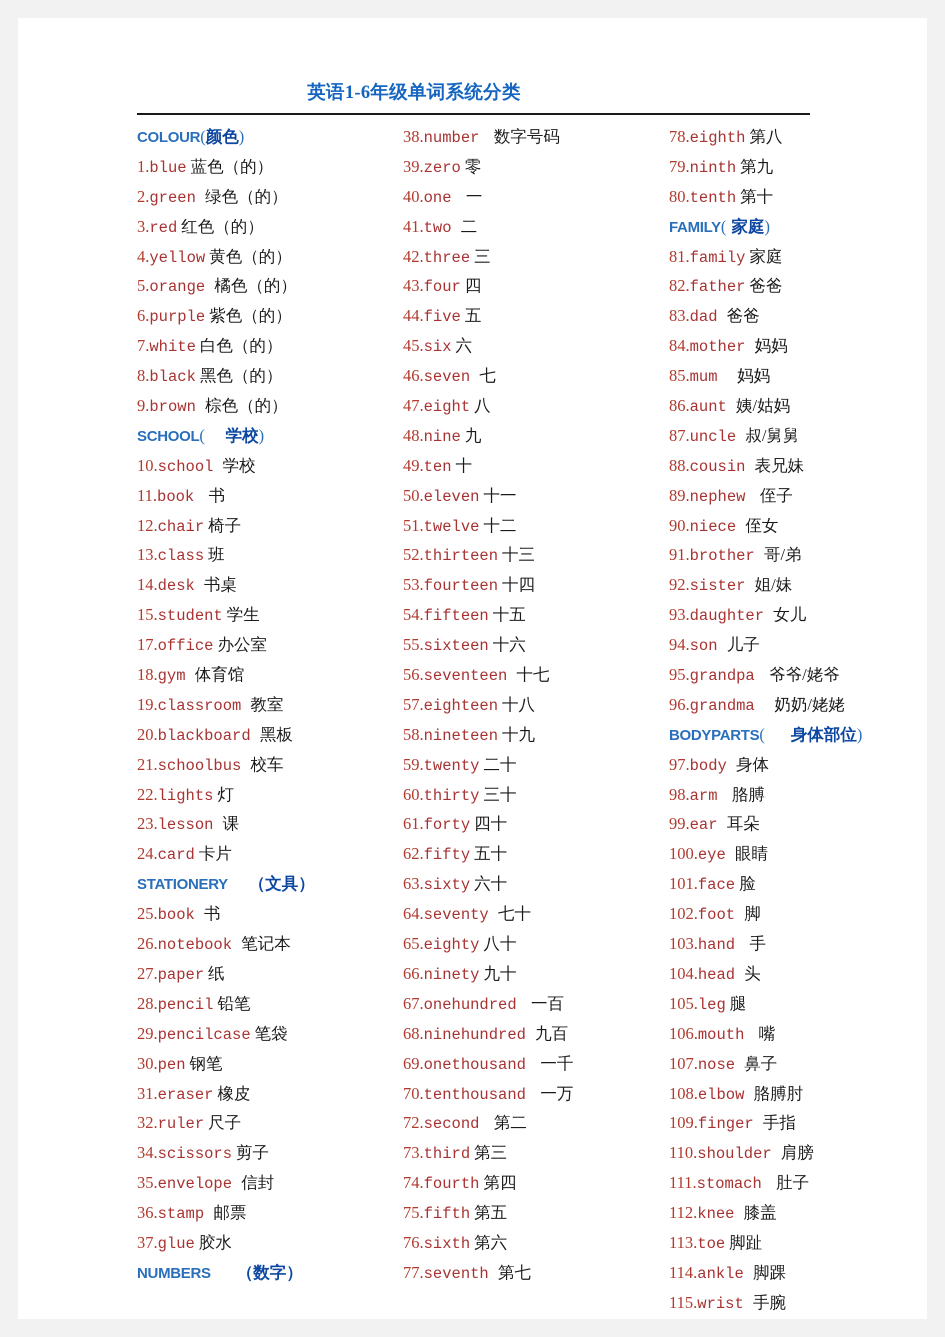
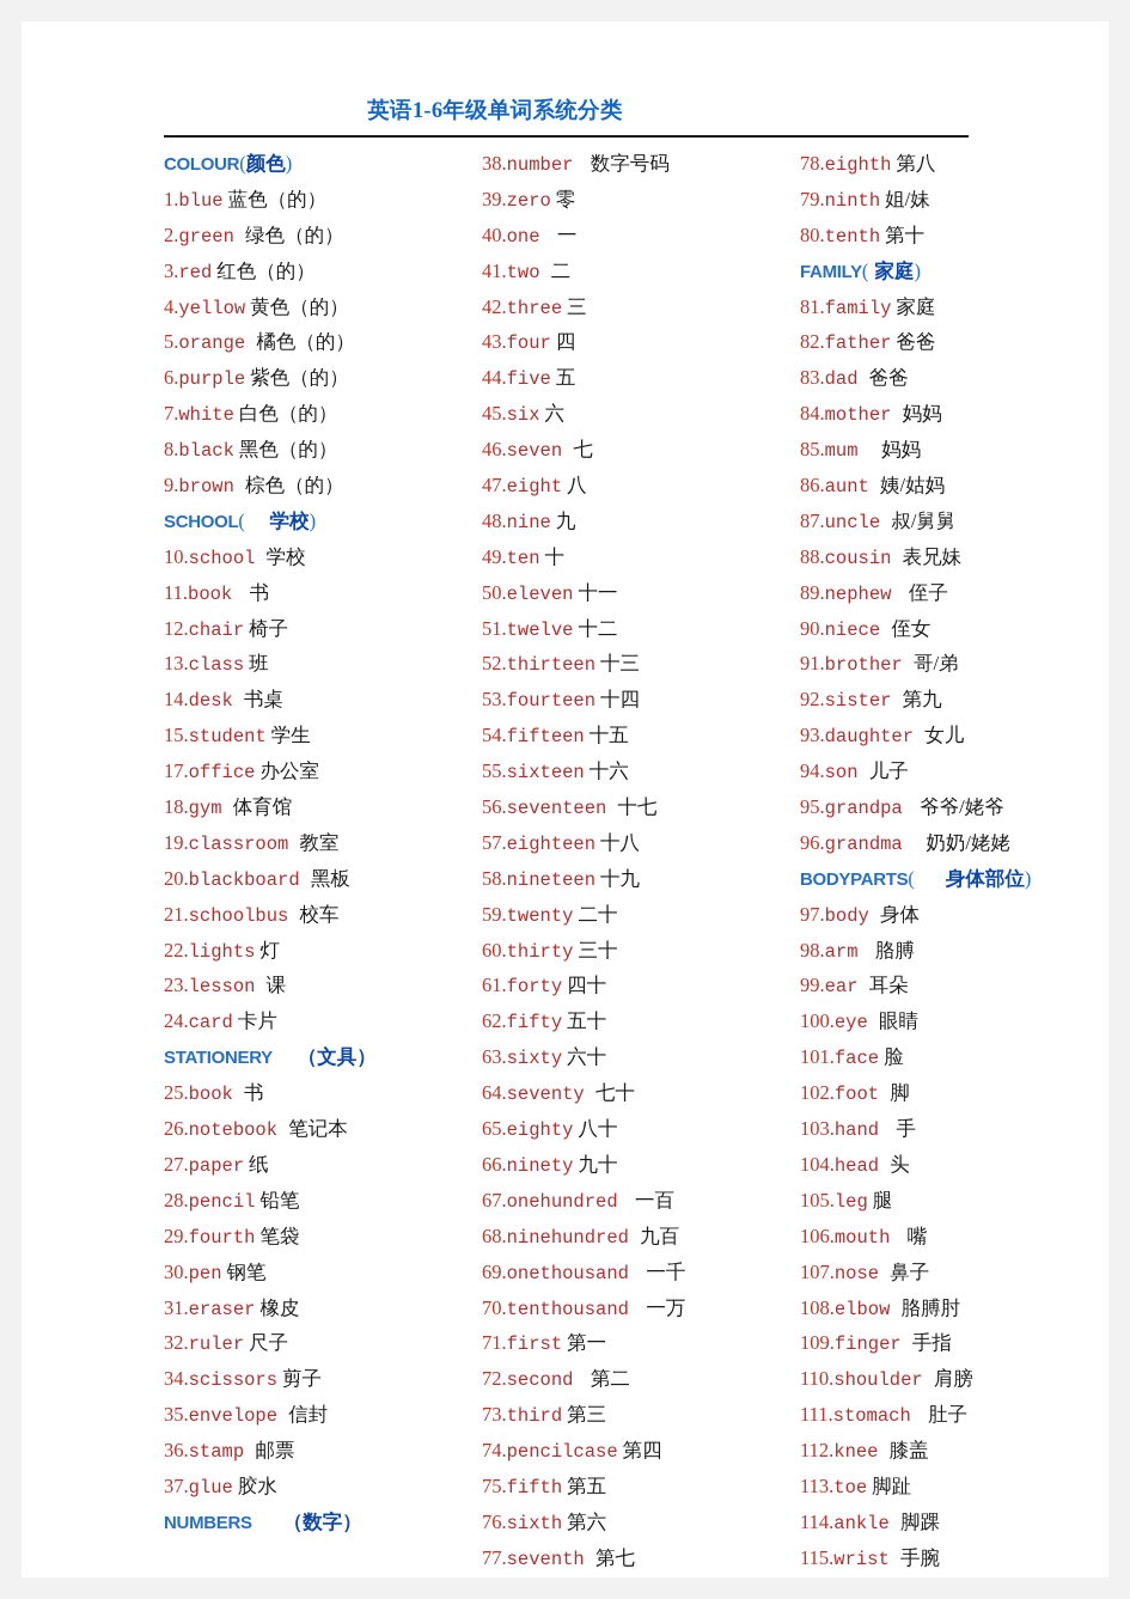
  英语1-6年级单词系统分类
  COLOUR(颜色)
  1.blue 蓝色（的）
  2.green 绿色（的）
  3.red 红色（的）
  4.yellow 黄色（的）
  5.orange 橘色（的）
  6.purple 紫色（的）
  7.white 白色（的）
  8.black 黑色（的）
  9.brown 棕色（的）
  SCHOOL( 学校)
  10.school 学校
  11.book 书
  12.chair 椅子
  13.class 班
  14.desk 书桌
  15.student 学生
  17.office 办公室
  18.gym 体育馆
  19.classroom 教室
  20.blackboard 黑板
  21.schoolbus 校车
  22.lights 灯
  23.lesson 课
  24.card 卡片
  STATIONERY （文具）
  25.book 书
  26.notebook 笔记本
  27.paper 纸
  28.pencil 铅笔
- 29.pencilcase 笔袋
+ 29.fourth 笔袋
  30.pen 钢笔
  31.eraser 橡皮
  32.ruler 尺子
  34.scissors 剪子
  35.envelope 信封
  36.stamp 邮票
  37.glue 胶水
  NUMBERS （数字）
  38.number 数字号码
  39.zero 零
  40.one 一
  41.two 二
  42.three 三
  43.four 四
  44.five 五
  45.six 六
  46.seven 七
  47.eight 八
  48.nine 九
  49.ten 十
  50.eleven 十一
  51.twelve 十二
  52.thirteen 十三
  53.fourteen 十四
  54.fifteen 十五
  55.sixteen 十六
  56.seventeen 十七
  57.eighteen 十八
  58.nineteen 十九
  59.twenty 二十
  60.thirty 三十
  61.forty 四十
  62.fifty 五十
  63.sixty 六十
  64.seventy 七十
  65.eighty 八十
  66.ninety 九十
  67.onehundred 一百
  68.ninehundred 九百
  69.onethousand 一千
  70.tenthousand 一万
+ 71.first 第一
  72.second 第二
  73.third 第三
- 74.fourth 第四
+ 74.pencilcase 第四
  75.fifth 第五
  76.sixth 第六
  77.seventh 第七
  78.eighth 第八
- 79.ninth 第九
+ 79.ninth 姐/妹
  80.tenth 第十
  FAMILY( 家庭)
  81.family 家庭
  82.father 爸爸
  83.dad 爸爸
  84.mother 妈妈
  85.mum 妈妈
  86.aunt 姨/姑妈
  87.uncle 叔/舅舅
  88.cousin 表兄妹
  89.nephew 侄子
  90.niece 侄女
  91.brother 哥/弟
- 92.sister 姐/妹
+ 92.sister 第九
  93.daughter 女儿
  94.son 儿子
  95.grandpa 爷爷/姥爷
  96.grandma 奶奶/姥姥
  BODYPARTS( 身体部位)
  97.body 身体
  98.arm 胳膊
  99.ear 耳朵
  100.eye 眼睛
  101.face 脸
  102.foot 脚
  103.hand 手
  104.head 头
  105.leg 腿
  106.mouth 嘴
  107.nose 鼻子
  108.elbow 胳膊肘
  109.finger 手指
  110.shoulder 肩膀
  111.stomach 肚子
  112.knee 膝盖
  113.toe 脚趾
  114.ankle 脚踝
  115.wrist 手腕
